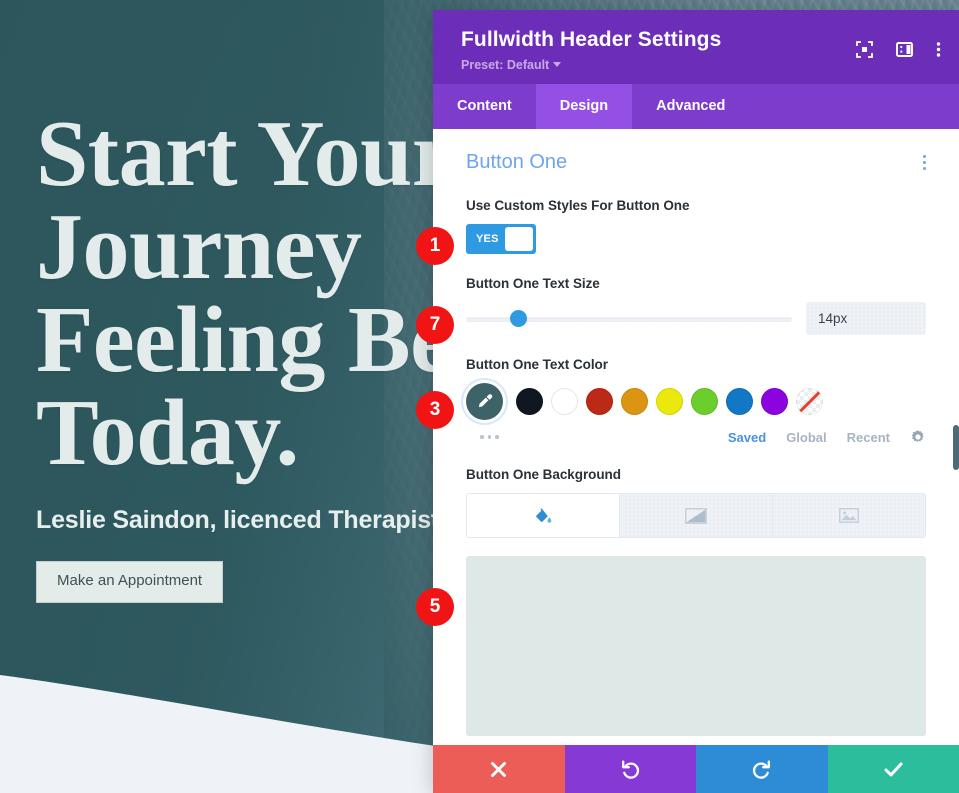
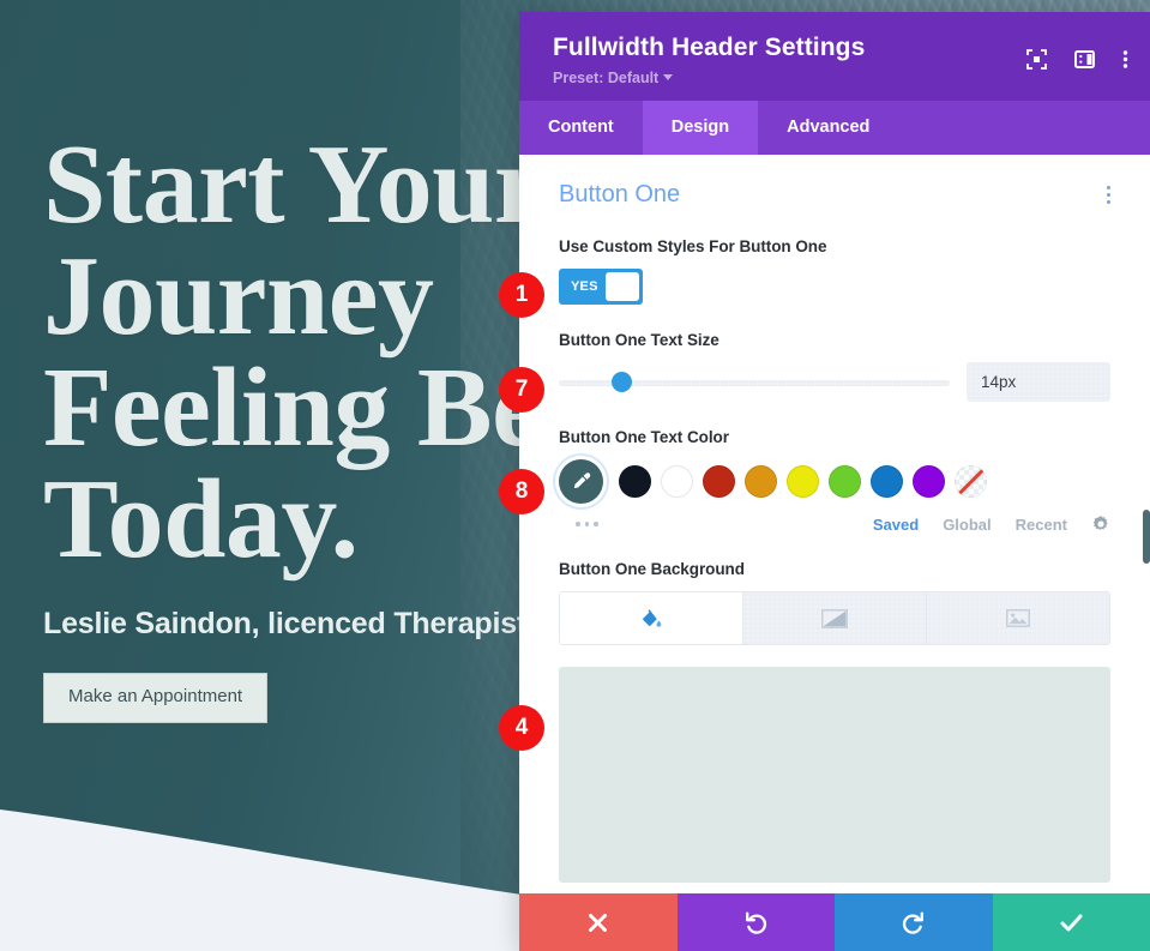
  Start You
  Journey
  Feeling B
  Today.
  Leslie Saindon, licenced Therapis
  Make an Appointment
  Fullwidth Header Settings
  Preset: Default
  Content
  Design
  Advanced
  Button One
  Use Custom Styles For Button One
  YES
  Button One Text Size
  14px
  Button One Text Color
  Saved
  Global
  Recent
  Button One Background
  1
  7
- 3
+ 8
- 5
+ 4
